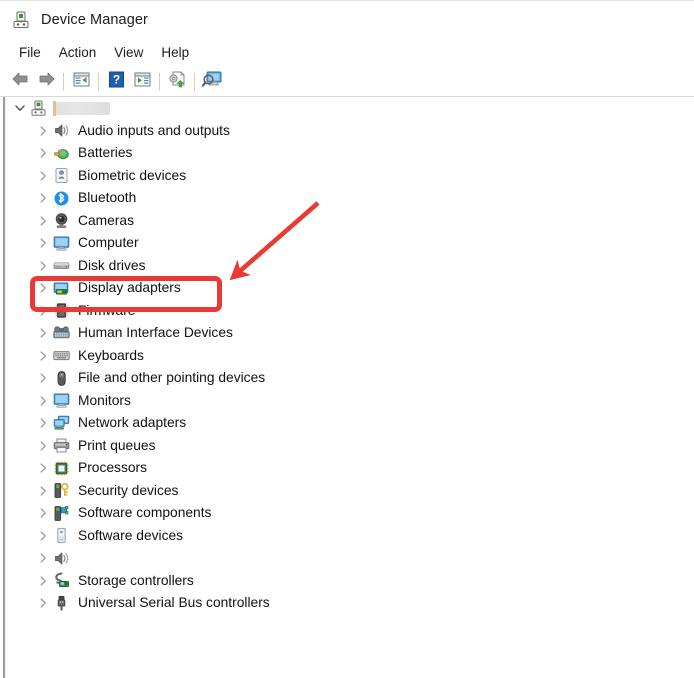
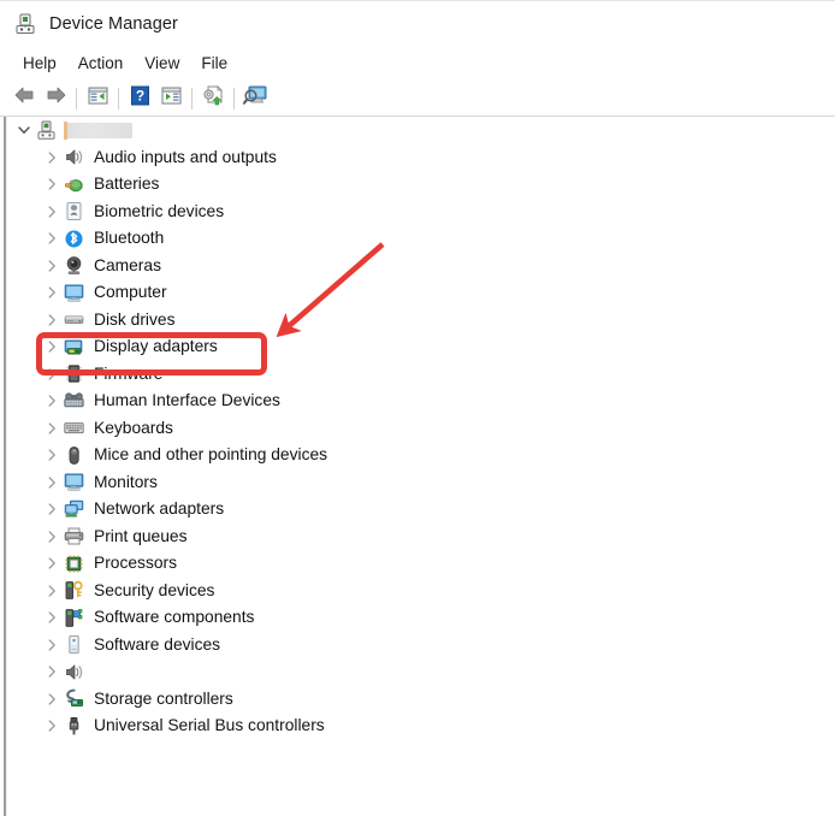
  Device Manager
- File
+ Help
  Action
  View
- Help
+ File
  ?
  Audio inputs and outputs
  Batteries
  Biometric devices
  Bluetooth
  Cameras
  Computer
  Disk drives
  Display adapters
  Firmware
  Human Interface Devices
  Keyboards
- File and other pointing devices
+ Mice and other pointing devices
  Monitors
  Network adapters
  Print queues
  Processors
  Security devices
  Software components
  Software devices
  Storage controllers
  Universal Serial Bus controllers
